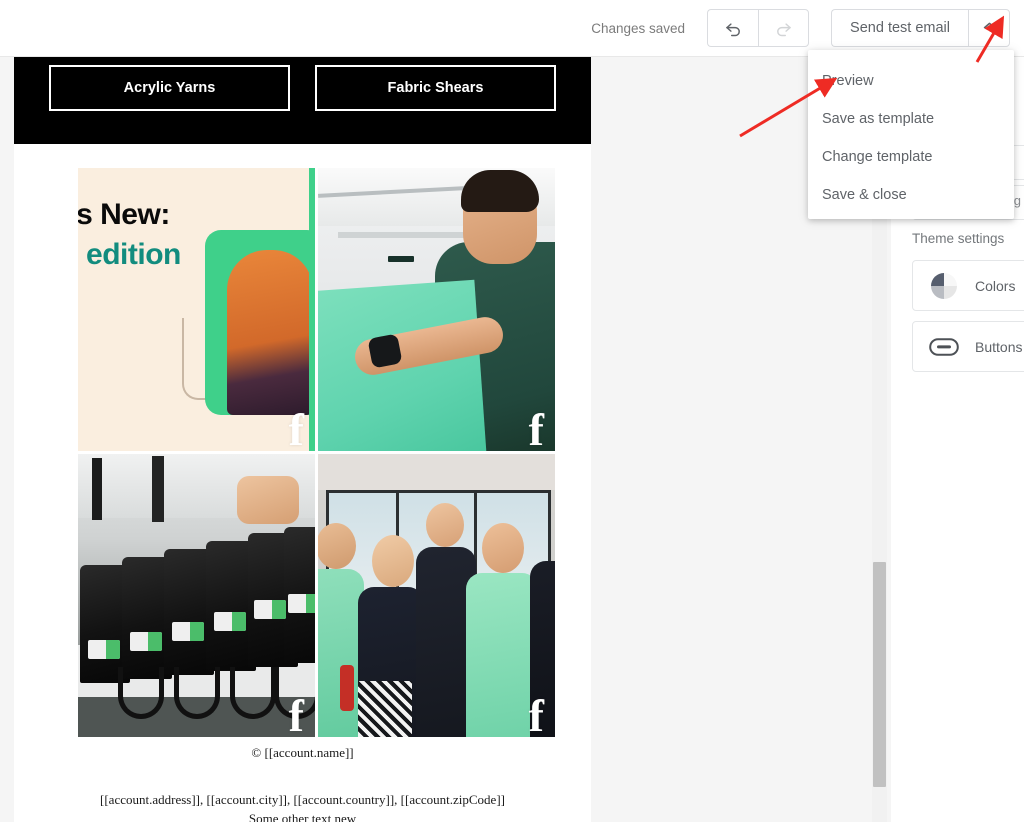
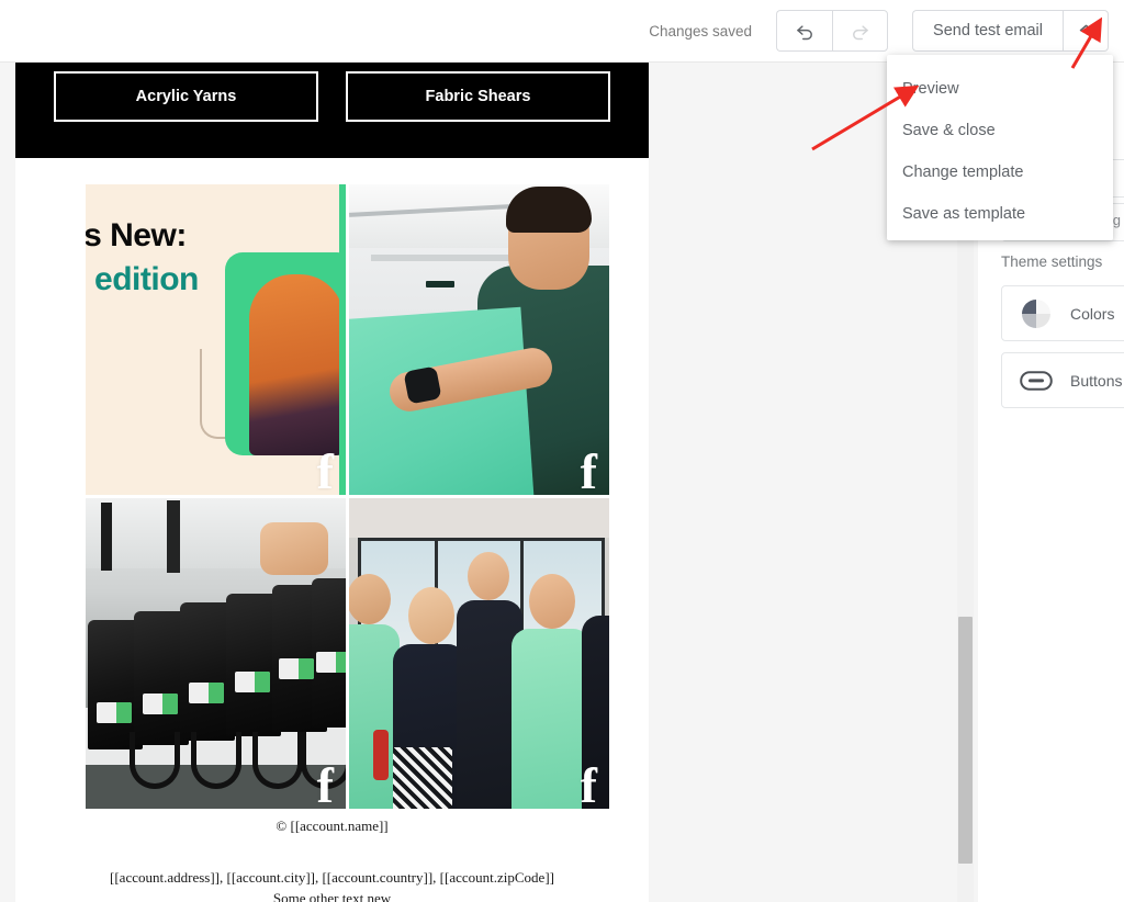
  Acrylic Yarns
  Fabric Shears
  s New:
  edition
  f
  f
  f
  f
  © [[account.name]]
  [[account.address]], [[account.city]], [[account.country]], [[account.zipCode]]
  Some other text new
  Theme settings
  Colors
  Buttons
  Changes saved
  Send test email
  Preview
- Save as template
+ Save & close
  Change template
- Save & close
+ Save as template
